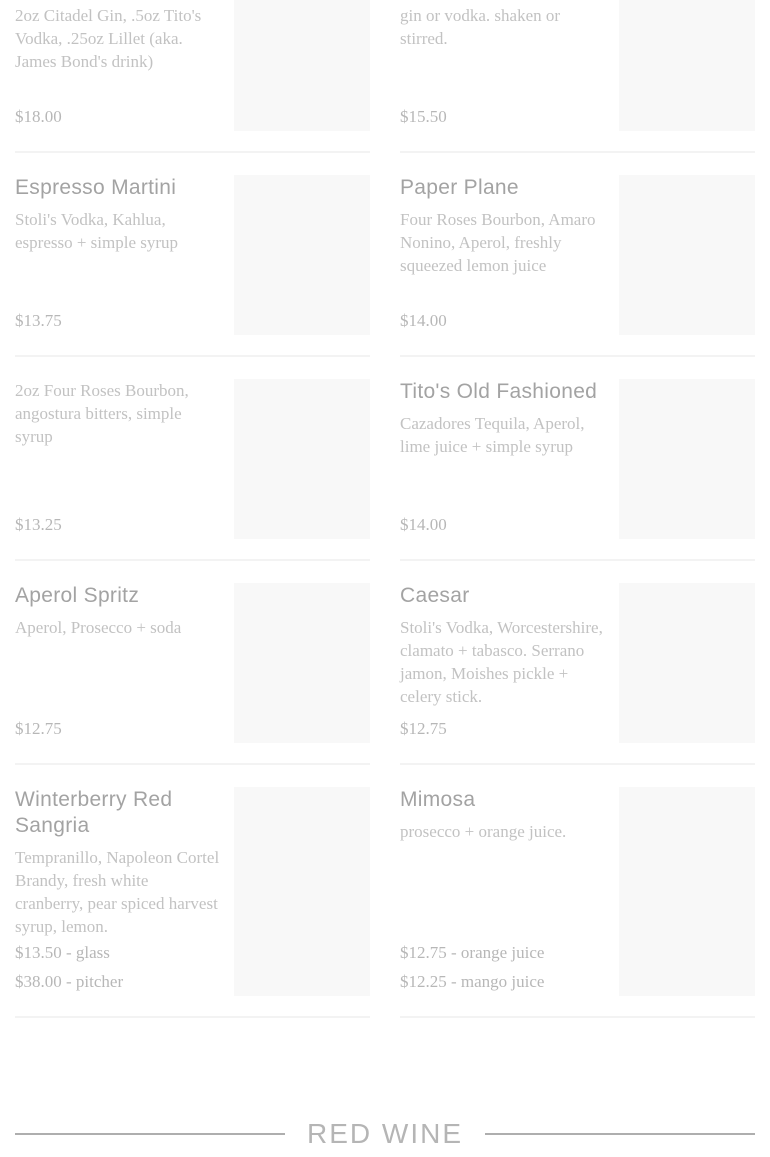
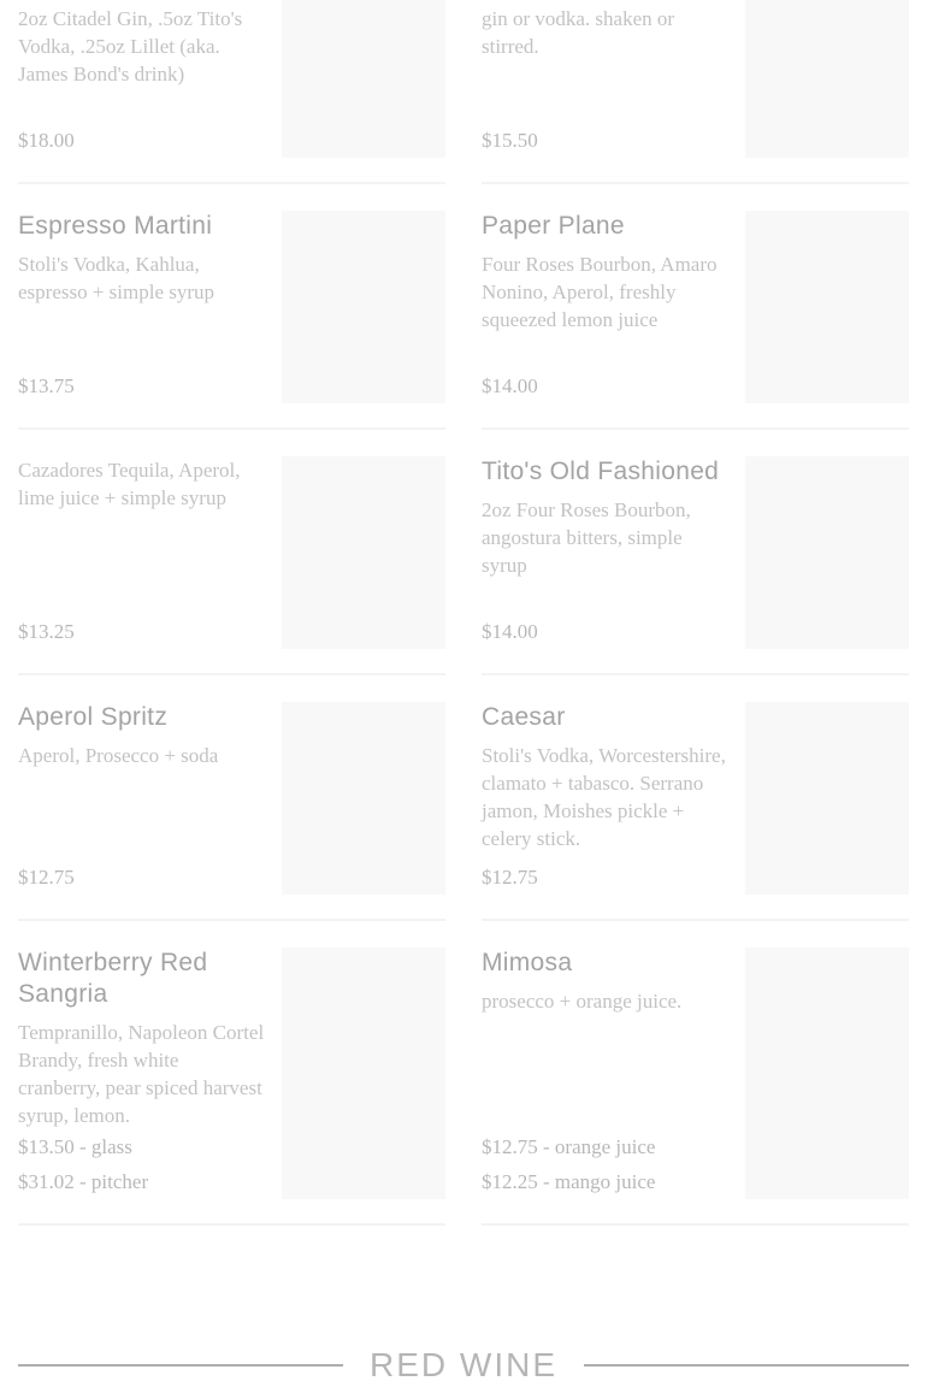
  2oz Citadel Gin, .5oz Tito's Vodka, .25oz Lillet (aka. James Bond's drink)
  $18.00
  gin or vodka. shaken or stirred.
  $15.50
  Espresso Martini
  Stoli's Vodka, Kahlua, espresso + simple syrup
  $13.75
  Paper Plane
  Four Roses Bourbon, Amaro Nonino, Aperol, freshly squeezed lemon juice
  $14.00
- 2oz Four Roses Bourbon, angostura bitters, simple syrup
+ Cazadores Tequila, Aperol, lime juice + simple syrup
  $13.25
  Tito's Old Fashioned
- Cazadores Tequila, Aperol, lime juice + simple syrup
+ 2oz Four Roses Bourbon, angostura bitters, simple syrup
  $14.00
  Aperol Spritz
  Aperol, Prosecco + soda
  $12.75
  Caesar
  Stoli's Vodka, Worcestershire, clamato + tabasco. Serrano jamon, Moishes pickle + celery stick.
  $12.75
  Winterberry Red Sangria
  Tempranillo, Napoleon Cortel Brandy, fresh white cranberry, pear spiced harvest syrup, lemon.
  $13.50 - glass
- $38.00 - pitcher
+ $31.02 - pitcher
  Mimosa
  prosecco + orange juice.
  $12.75 - orange juice
  $12.25 - mango juice
  RED WINE
